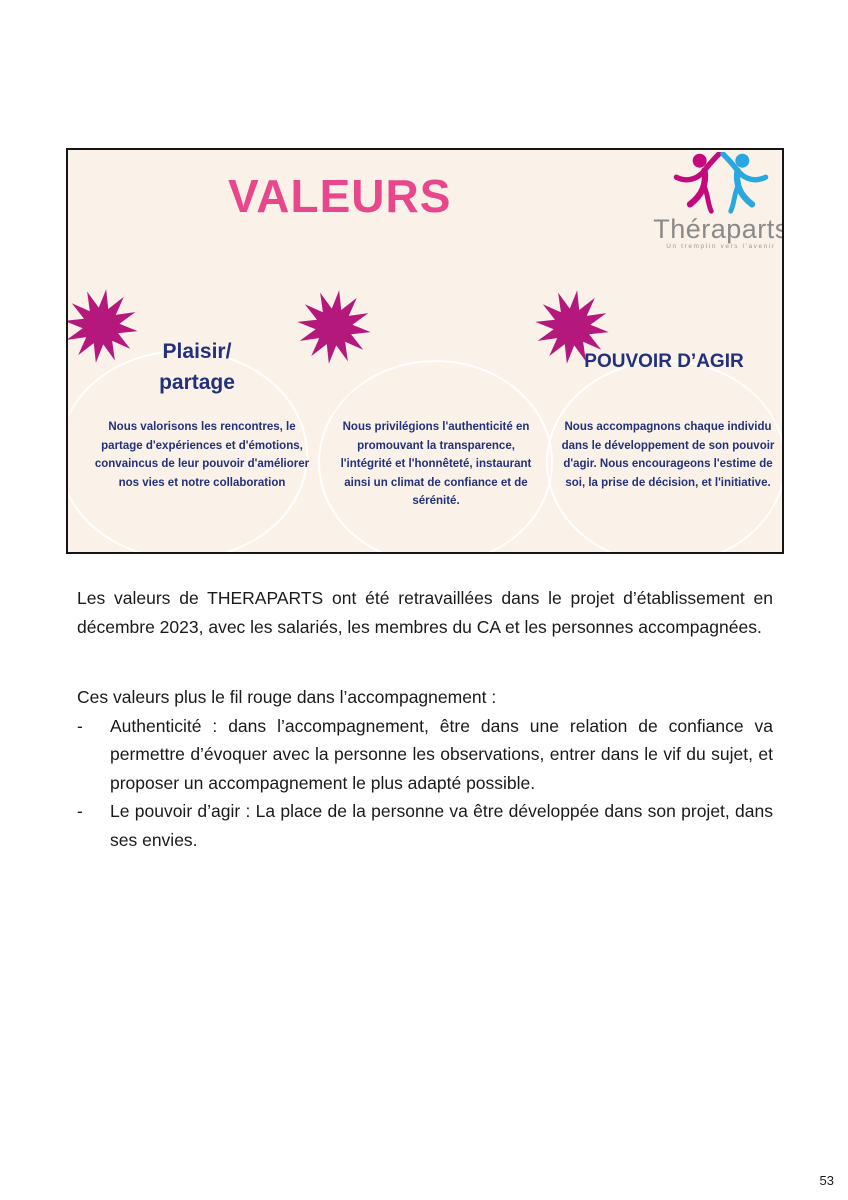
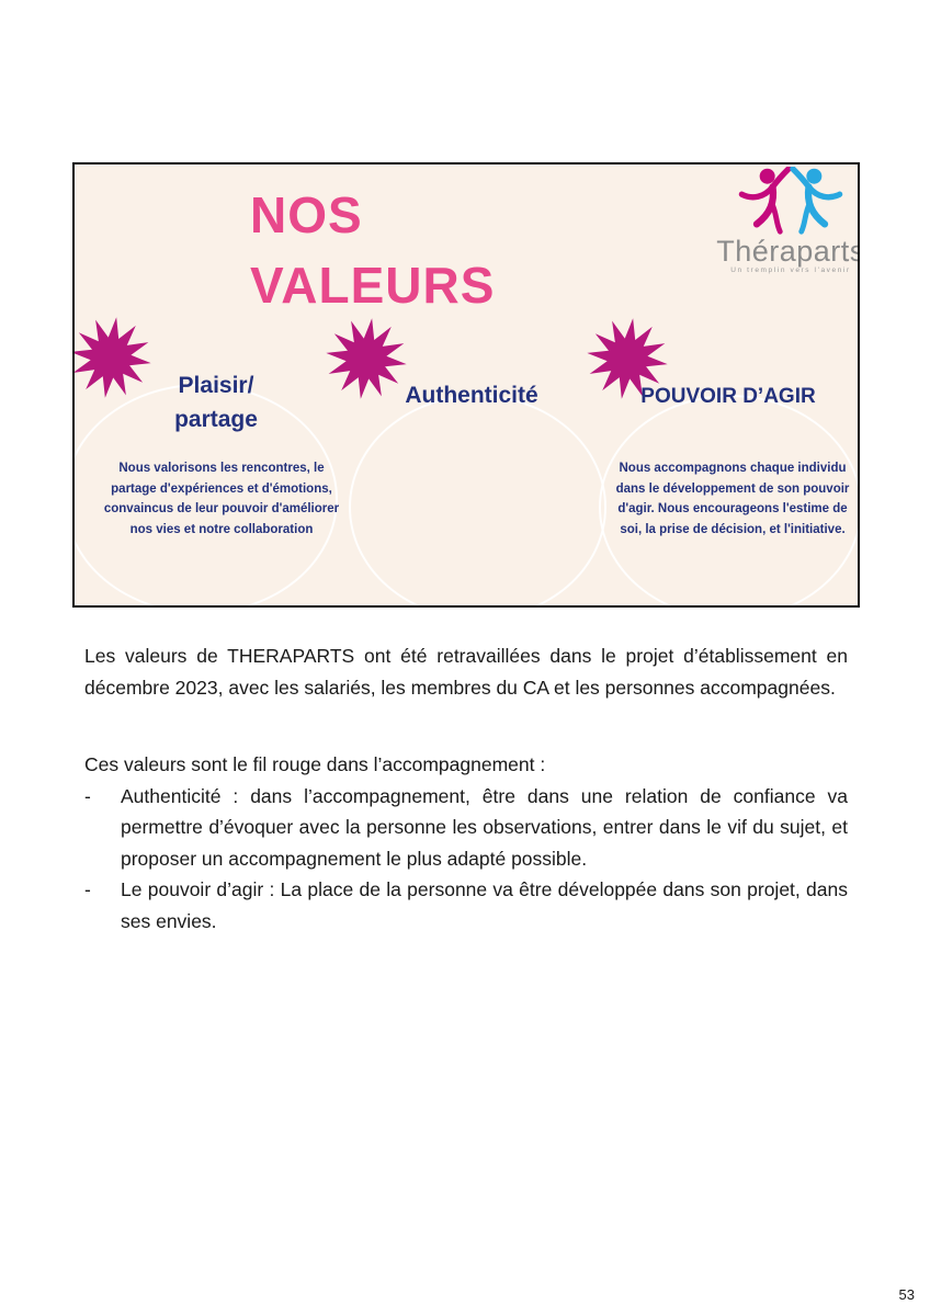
+ NOS
  VALEURS
  Théraparts
  Plaisir/ partage
+ Authenticité
  POUVOIR D’AGIR
  Nous valorisons les rencontres, le partage d'expériences et d'émotions, convaincus de leur pouvoir d'améliorer nos vies et notre collaboration
- Nous privilégions l'authenticité en promouvant la transparence, l'intégrité et l'honnêteté, instaurant ainsi un climat de confiance et de sérénité.
  Nous accompagnons chaque individu dans le développement de son pouvoir d'agir. Nous encourageons l'estime de soi, la prise de décision, et l'initiative.
  Les valeurs de THERAPARTS ont été retravaillées dans le projet d’établissement en décembre 2023, avec les salariés, les membres du CA et les personnes accompagnées.
- Ces valeurs plus le fil rouge dans l’accompagnement :
+ Ces valeurs sont le fil rouge dans l’accompagnement :
  -
  Authenticité : dans l’accompagnement, être dans une relation de confiance va permettre d’évoquer avec la personne les observations, entrer dans le vif du sujet, et proposer un accompagnement le plus adapté possible.
  -
  Le pouvoir d’agir : La place de la personne va être développée dans son projet, dans ses envies.
  53
